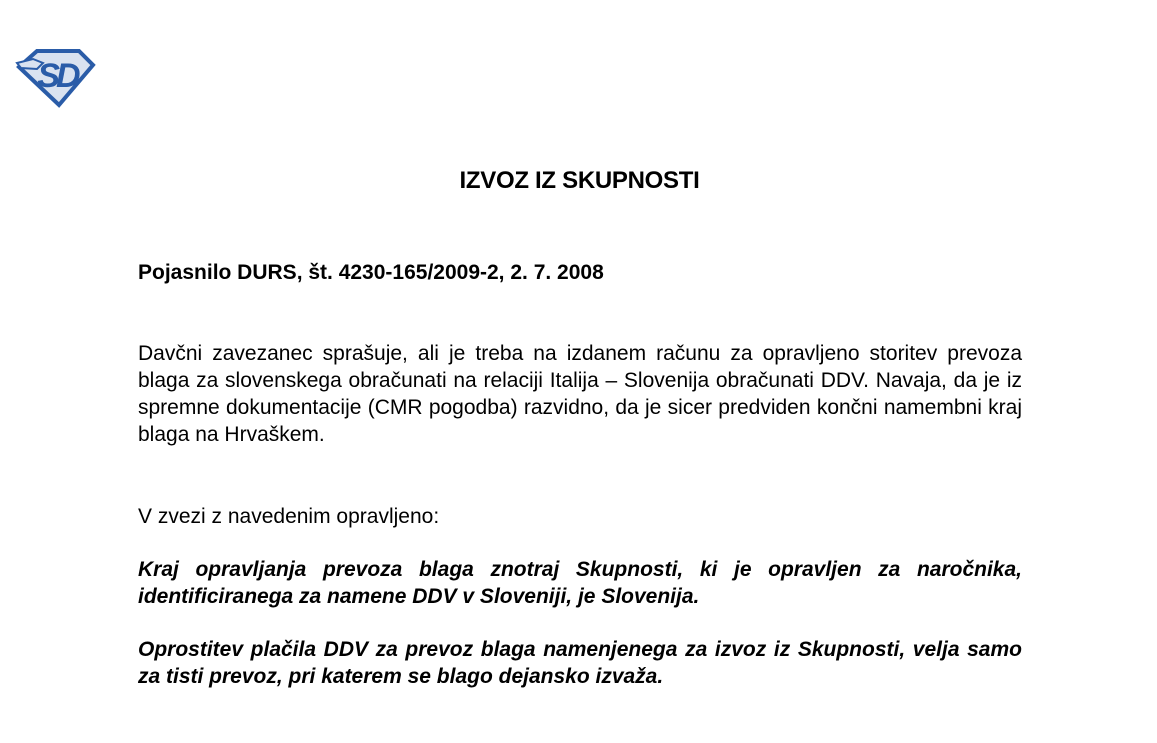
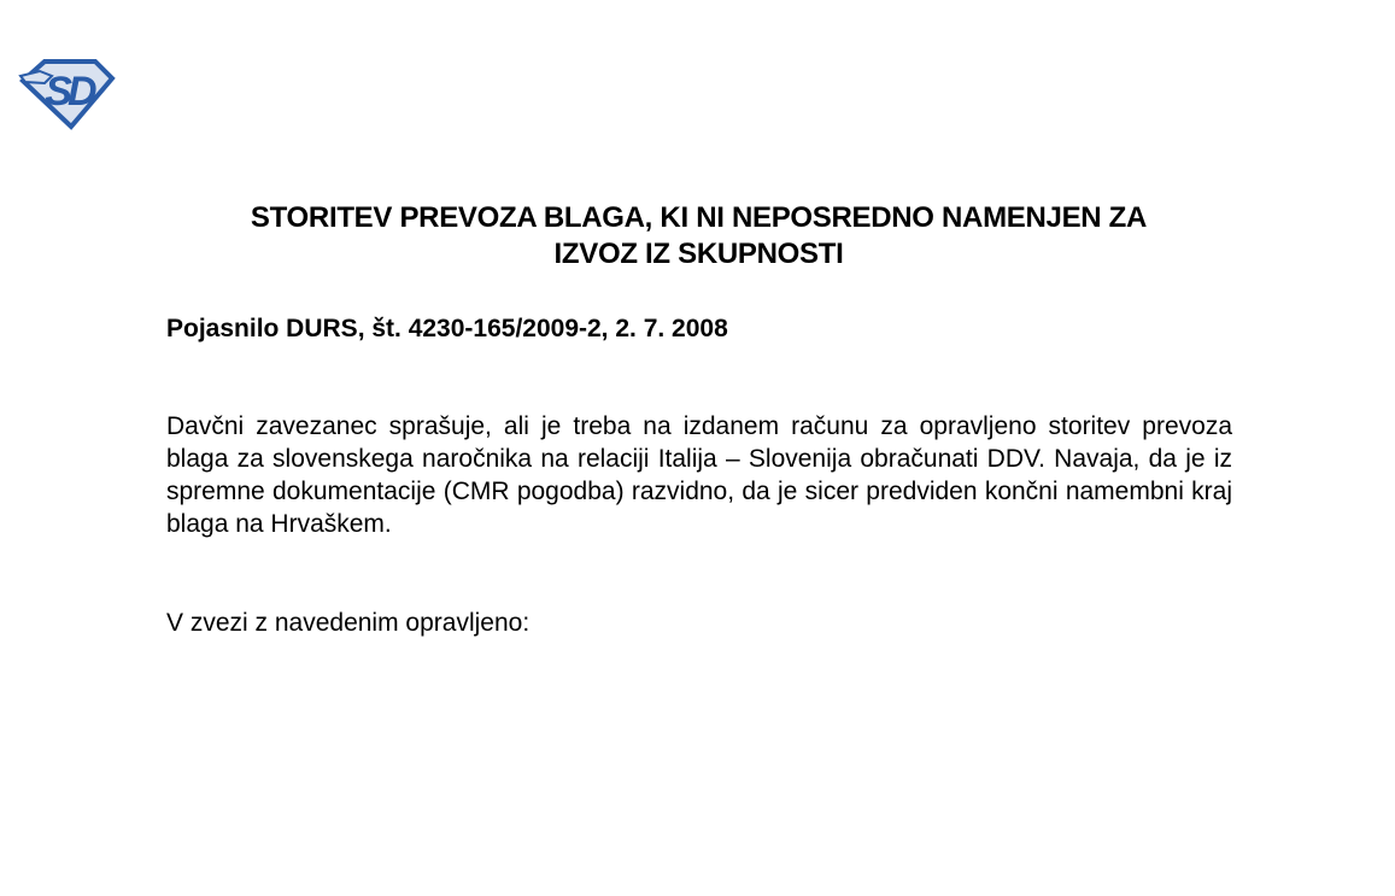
  SD
+ STORITEV PREVOZA BLAGA, KI NI NEPOSREDNO NAMENJEN ZA
  IZVOZ IZ SKUPNOSTI
  Pojasnilo DURS, št. 4230-165/2009-2, 2. 7. 2008
- Davčni zavezanec sprašuje, ali je treba na izdanem računu za opravljeno storitev prevoza blaga za slovenskega obračunati na relaciji Italija – Slovenija obračunati DDV. Navaja, da je iz spremne dokumentacije (CMR pogodba) razvidno, da je sicer predviden končni namembni kraj blaga na Hrvaškem.
+ Davčni zavezanec sprašuje, ali je treba na izdanem računu za opravljeno storitev prevoza blaga za slovenskega naročnika na relaciji Italija – Slovenija obračunati DDV. Navaja, da je iz spremne dokumentacije (CMR pogodba) razvidno, da je sicer predviden končni namembni kraj blaga na Hrvaškem.
  V zvezi z navedenim opravljeno:
- Kraj opravljanja prevoza blaga znotraj Skupnosti, ki je opravljen za naročnika, identificiranega za namene DDV v Sloveniji, je Slovenija.
- Oprostitev plačila DDV za prevoz blaga namenjenega za izvoz iz Skupnosti, velja samo za tisti prevoz, pri katerem se blago dejansko izvaža.
